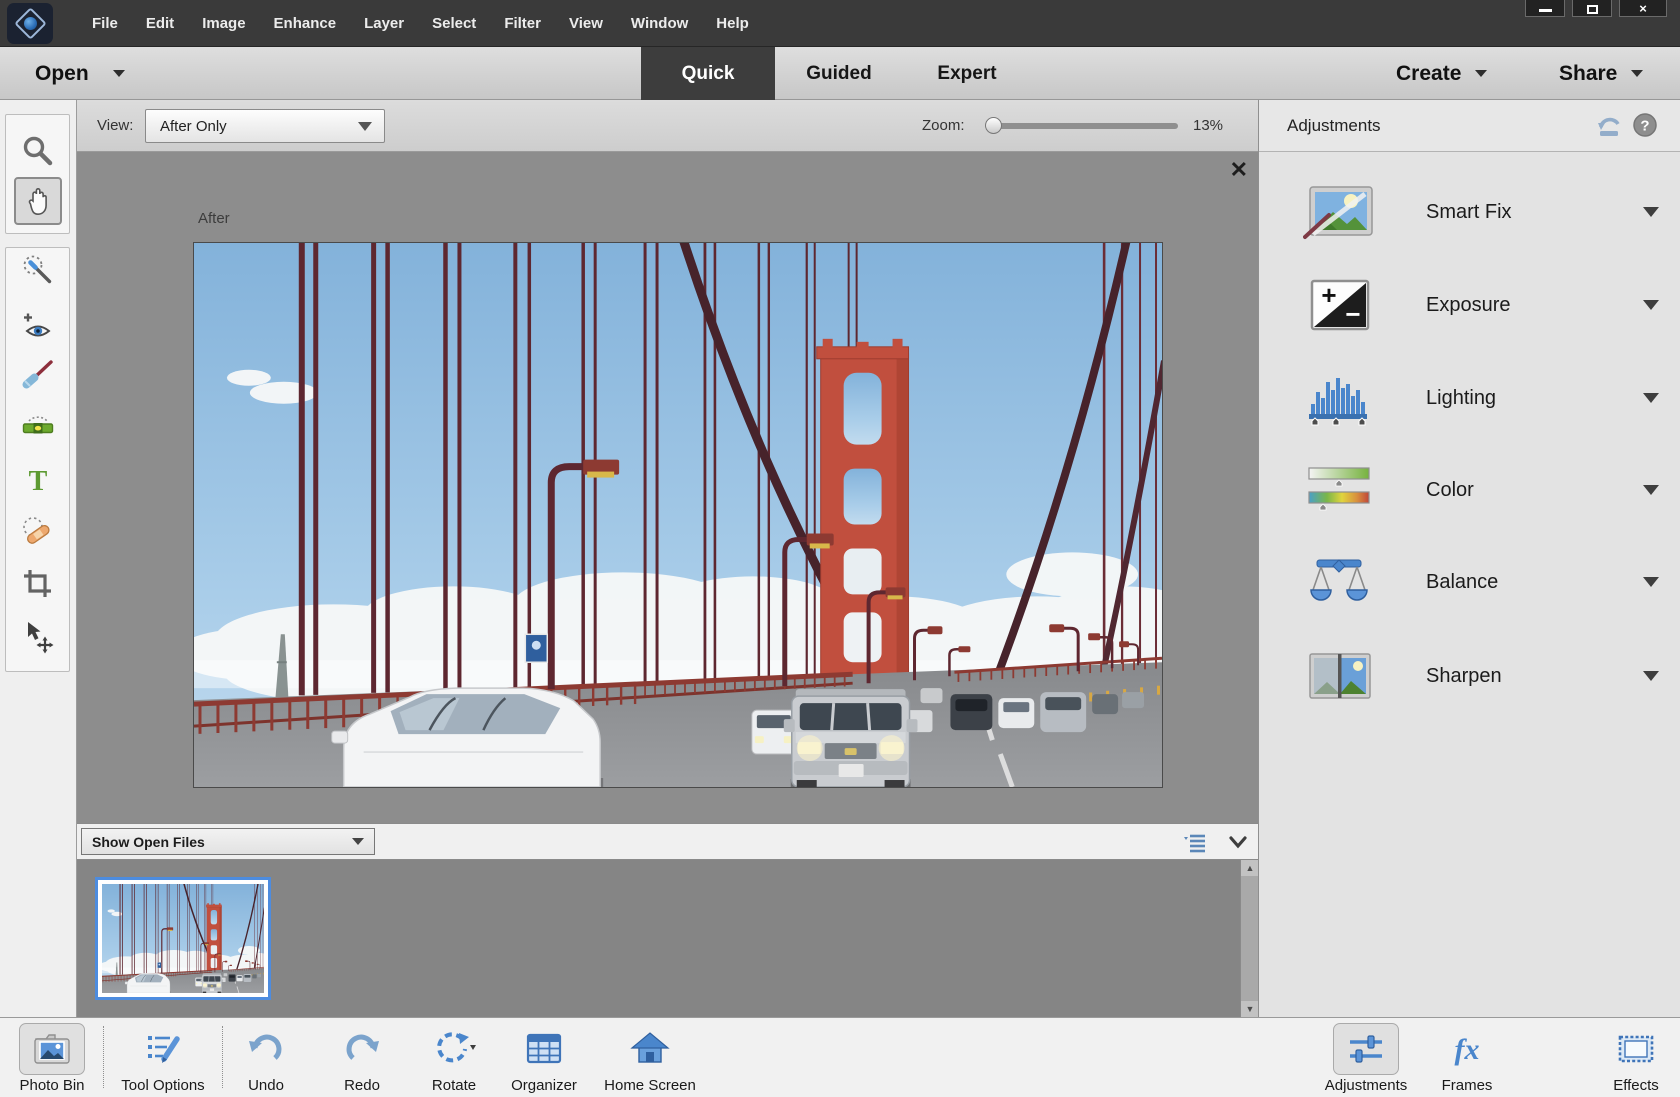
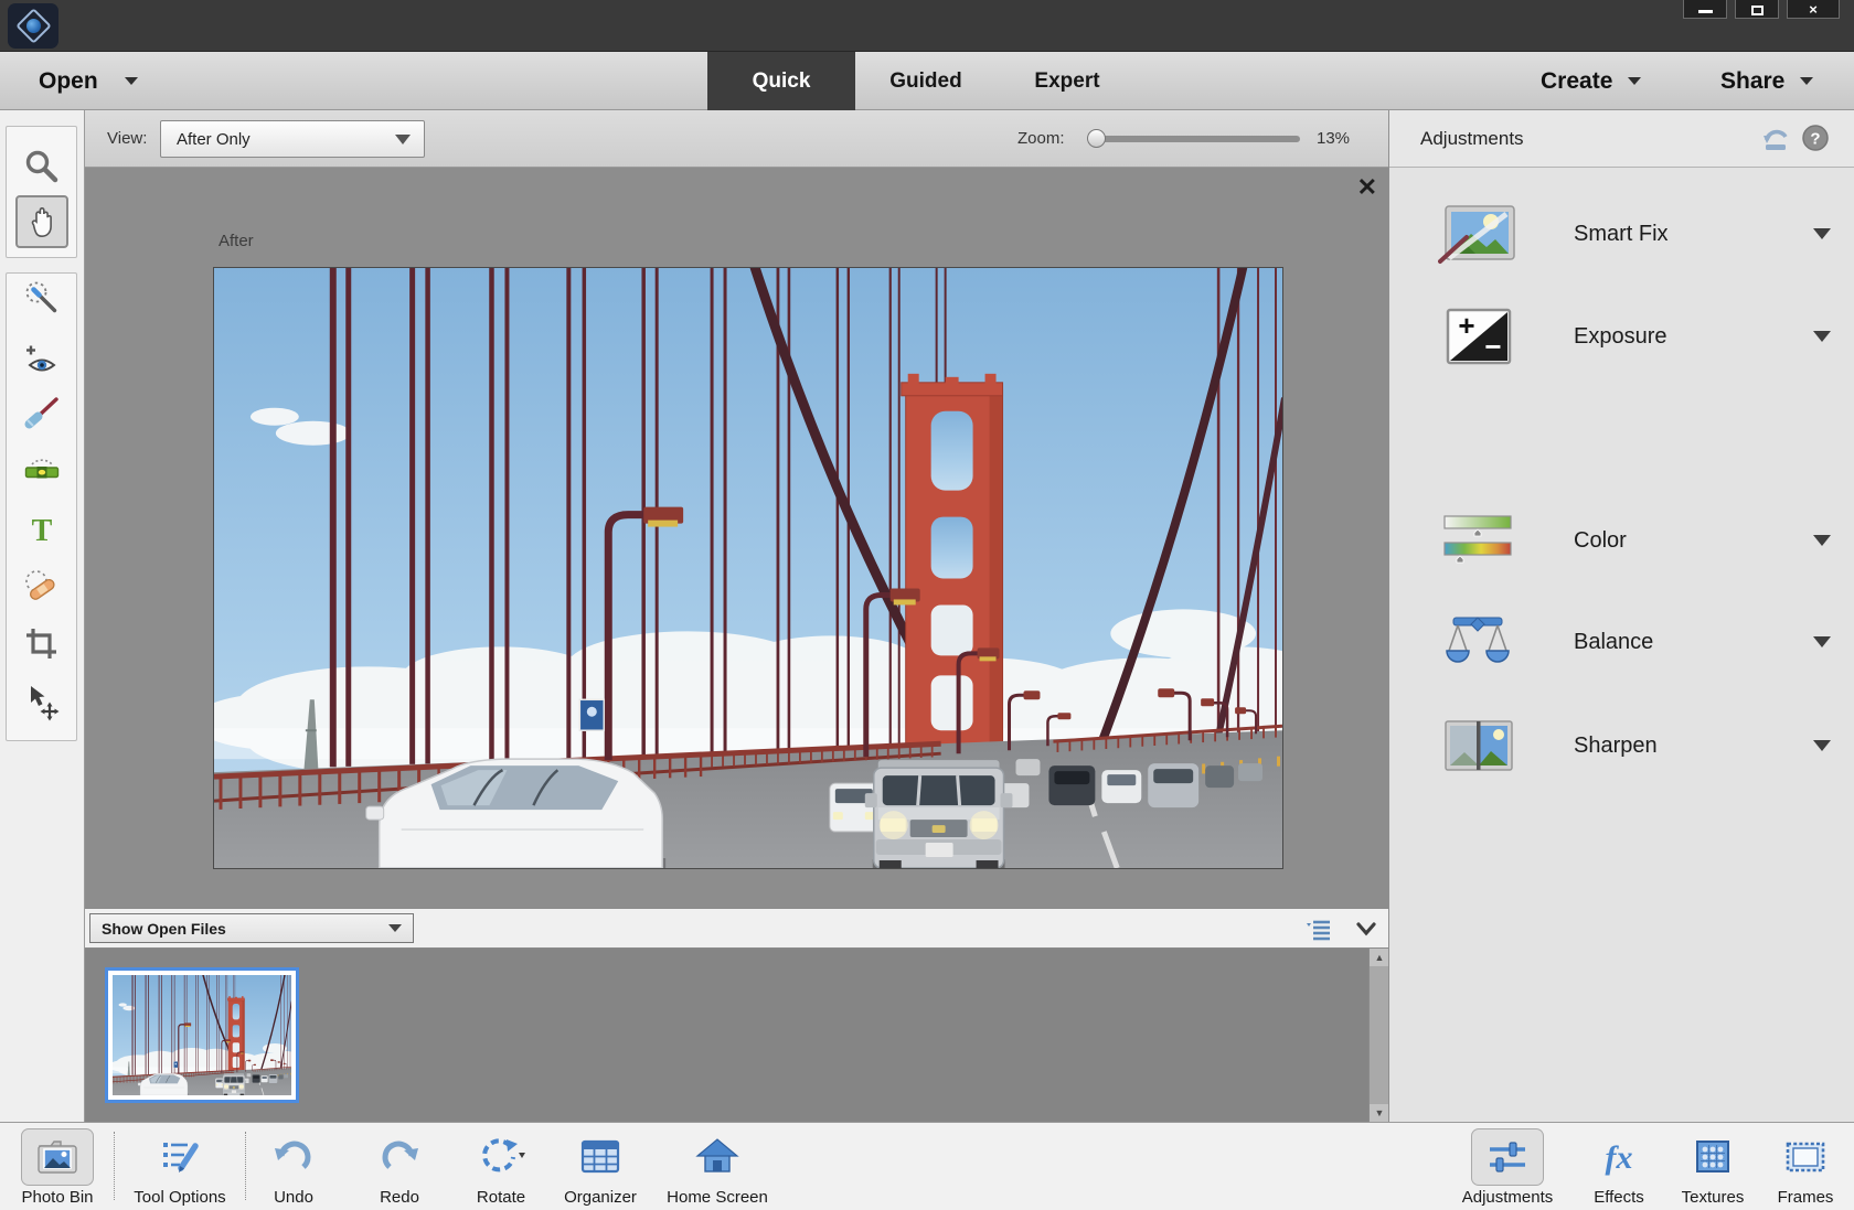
- File
- Edit
- Image
- Enhance
- Layer
- Select
- Filter
- View
- Window
- Help
  ×
  Open
  Quick
  Guided
  Expert
  Create
  Share
  T
  View:
  After Only
  Zoom:
  13%
  ✕
  After
  Show Open Files
  ▲
  ▼
  Adjustments
  ?
  Smart Fix
  +
  −
  Exposure
- Lighting
  Color
  Balance
  Sharpen
  Photo Bin
  Tool Options
  Undo
  Redo
  Rotate
  Organizer
  Home Screen
  Adjustments
  fx
- Frames
+ Effects
+ Textures
- Effects
+ Frames
